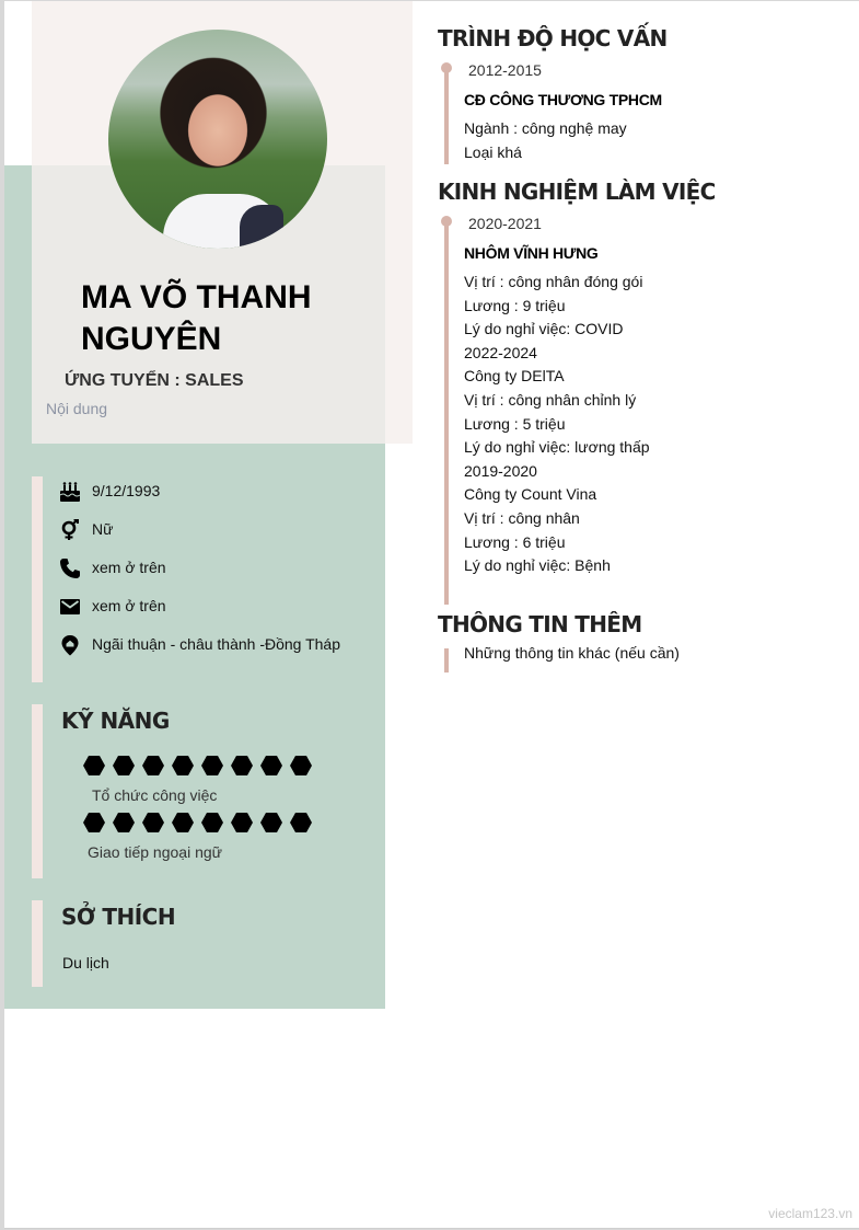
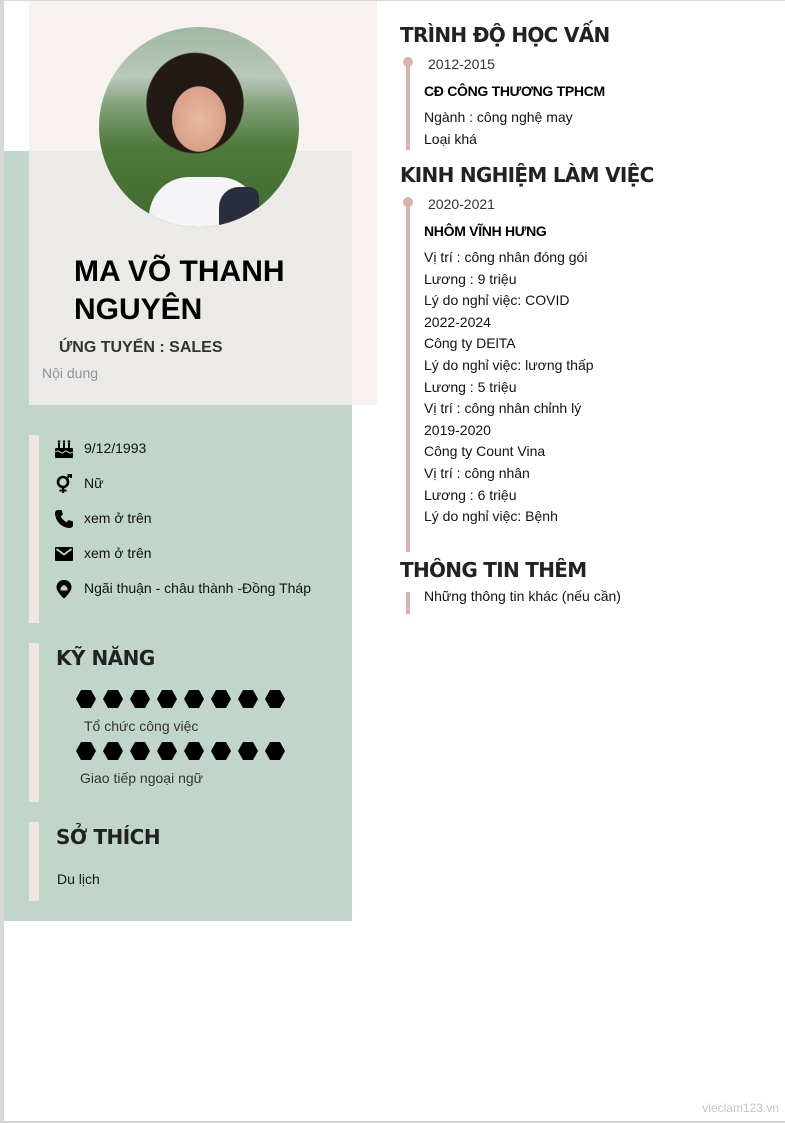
  MA VÕ THANH
  NGUYÊN
  ỨNG TUYỂN : SALES
  Nội dung
  9/12/1993
  Nữ
  xem ở trên
  xem ở trên
  Ngãi thuận - châu thành -Đồng Tháp
  KỸ NĂNG
  Tổ chức công việc
  Giao tiếp ngoại ngữ
  SỞ THÍCH
  Du lịch
  TRÌNH ĐỘ HỌC VẤN
  2012-2015
  CĐ CÔNG THƯƠNG TPHCM
  Ngành : công nghệ may
  Loại khá
  KINH NGHIỆM LÀM VIỆC
  2020-2021
  NHÔM VĨNH HƯNG
  Vị trí : công nhân đóng gói
  Lương : 9 triệu
  Lý do nghỉ việc: COVID
  2022-2024
  Công ty DElTA
- Vị trí : công nhân chỉnh lý
+ Lý do nghỉ việc: lương thấp
  Lương : 5 triệu
- Lý do nghỉ việc: lương thấp
+ Vị trí : công nhân chỉnh lý
  2019-2020
  Công ty Count Vina
  Vị trí : công nhân
  Lương : 6 triệu
  Lý do nghỉ việc: Bệnh
  THÔNG TIN THÊM
  Những thông tin khác (nếu cần)
  vieclam123.vn
